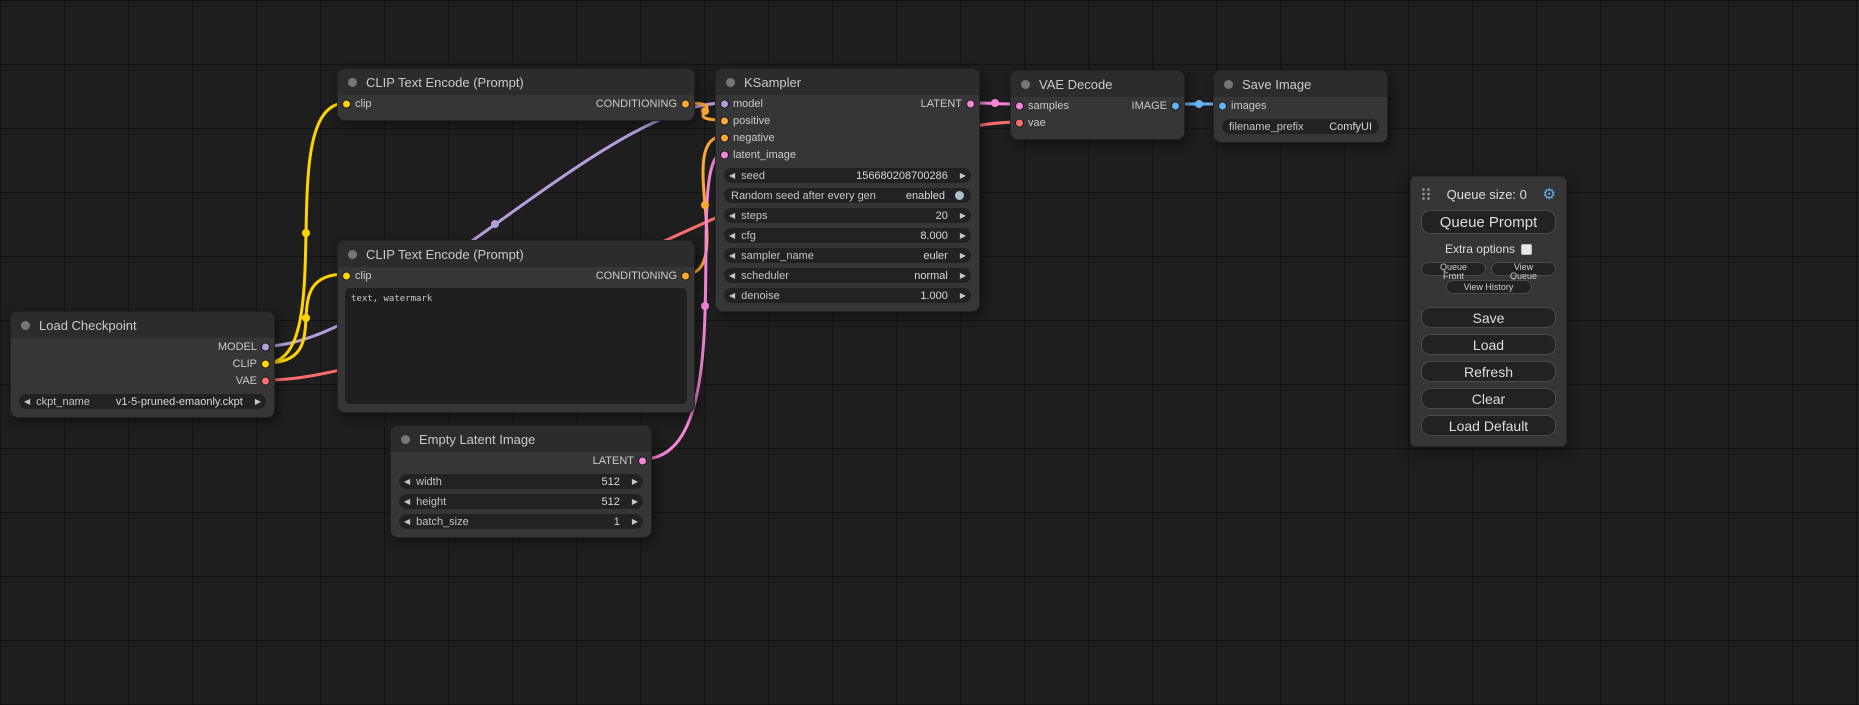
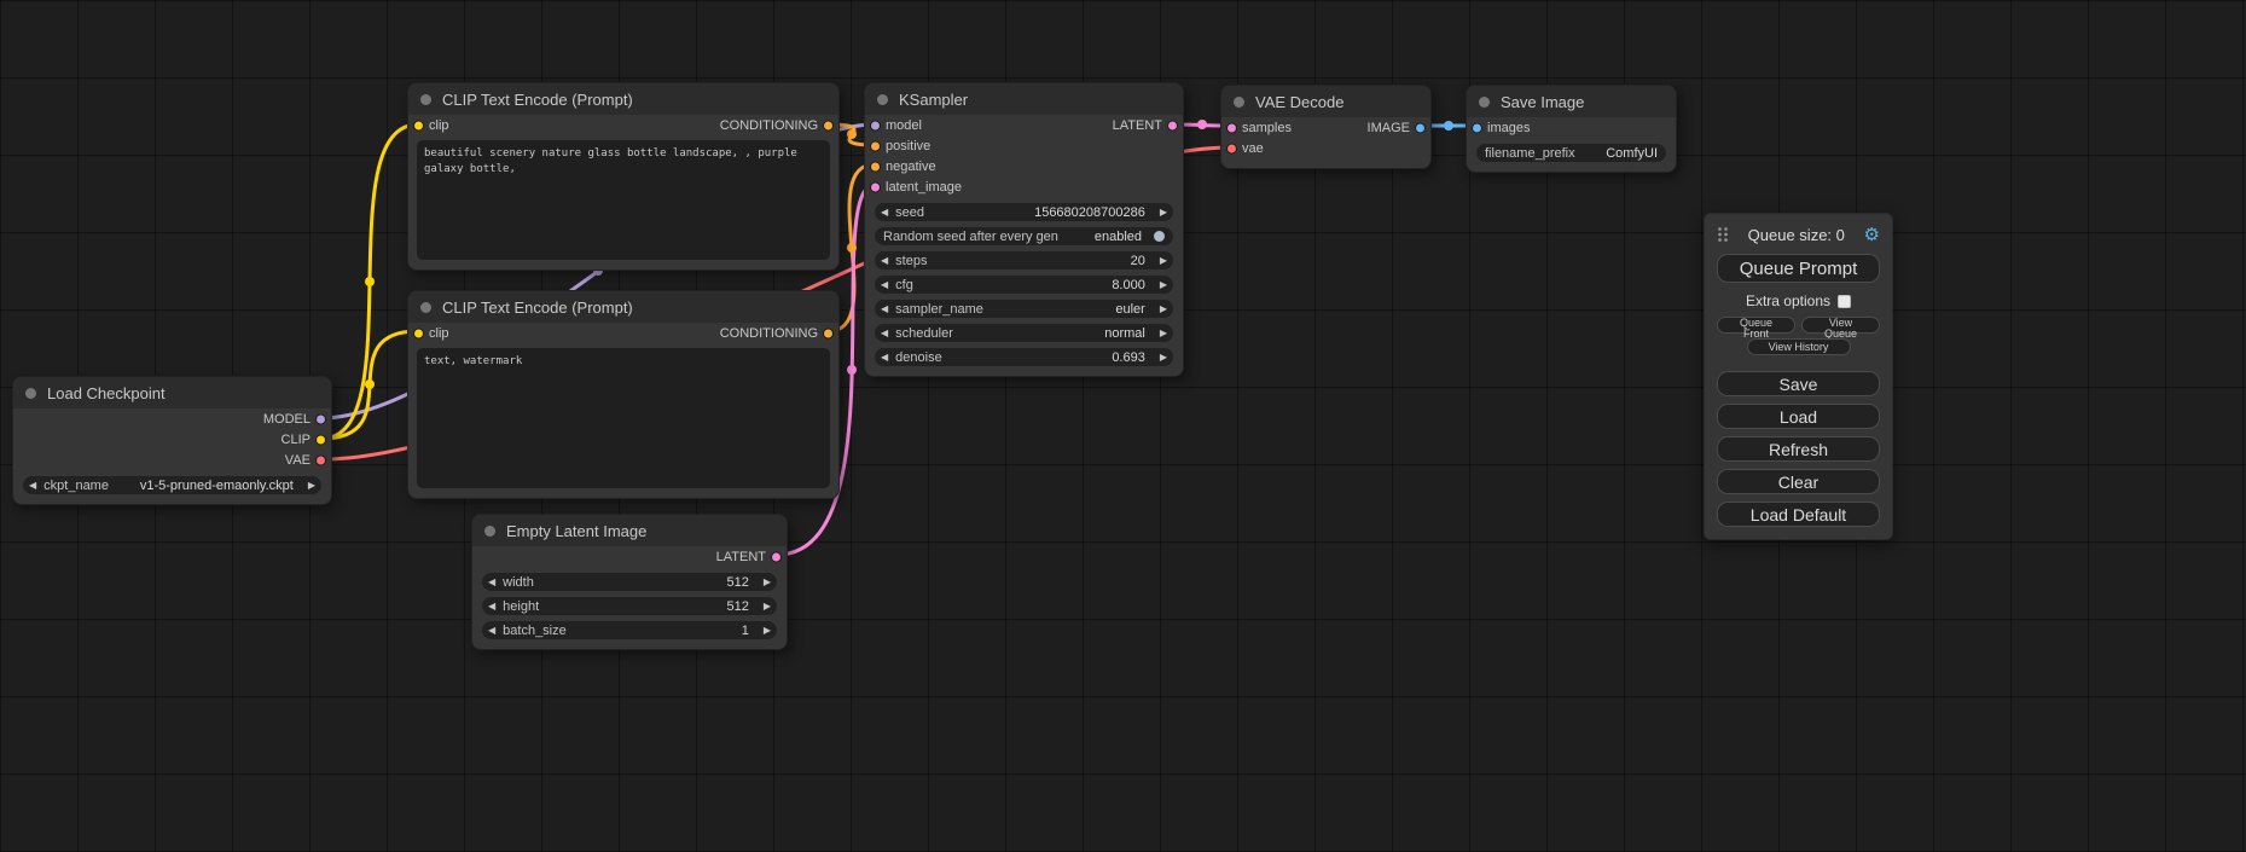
  Load Checkpoint
  MODEL
  CLIP
  VAE
  ◀
  ckpt_name
  v1-5-pruned-emaonly.ckpt
  ▶
  CLIP Text Encode (Prompt)
  clip
  CONDITIONING
+ beautiful scenery nature glass bottle landscape, , purple galaxy bottle,
  CLIP Text Encode (Prompt)
  clip
  CONDITIONING
  text, watermark
  Empty Latent Image
  LATENT
  ◀
  width
  512
  ▶
  ◀
  height
  512
  ▶
  ◀
  batch_size
  1
  ▶
  KSampler
  model
  LATENT
  positive
  negative
  latent_image
  ◀
  seed
  156680208700286
  ▶
  Random seed after every gen
  enabled
  ◀
  steps
  20
  ▶
  ◀
  cfg
  8.000
  ▶
  ◀
  sampler_name
  euler
  ▶
  ◀
  scheduler
  normal
  ▶
  ◀
  denoise
- 1.000
+ 0.693
  ▶
  VAE Decode
  samples
  IMAGE
  vae
  Save Image
  images
  filename_prefix
  ComfyUI
  Queue size: 0
  ⚙
  Queue Prompt
  Extra options
  Queue Front
  View Queue
  View History
  Save
  Load
  Refresh
  Clear
  Load Default
